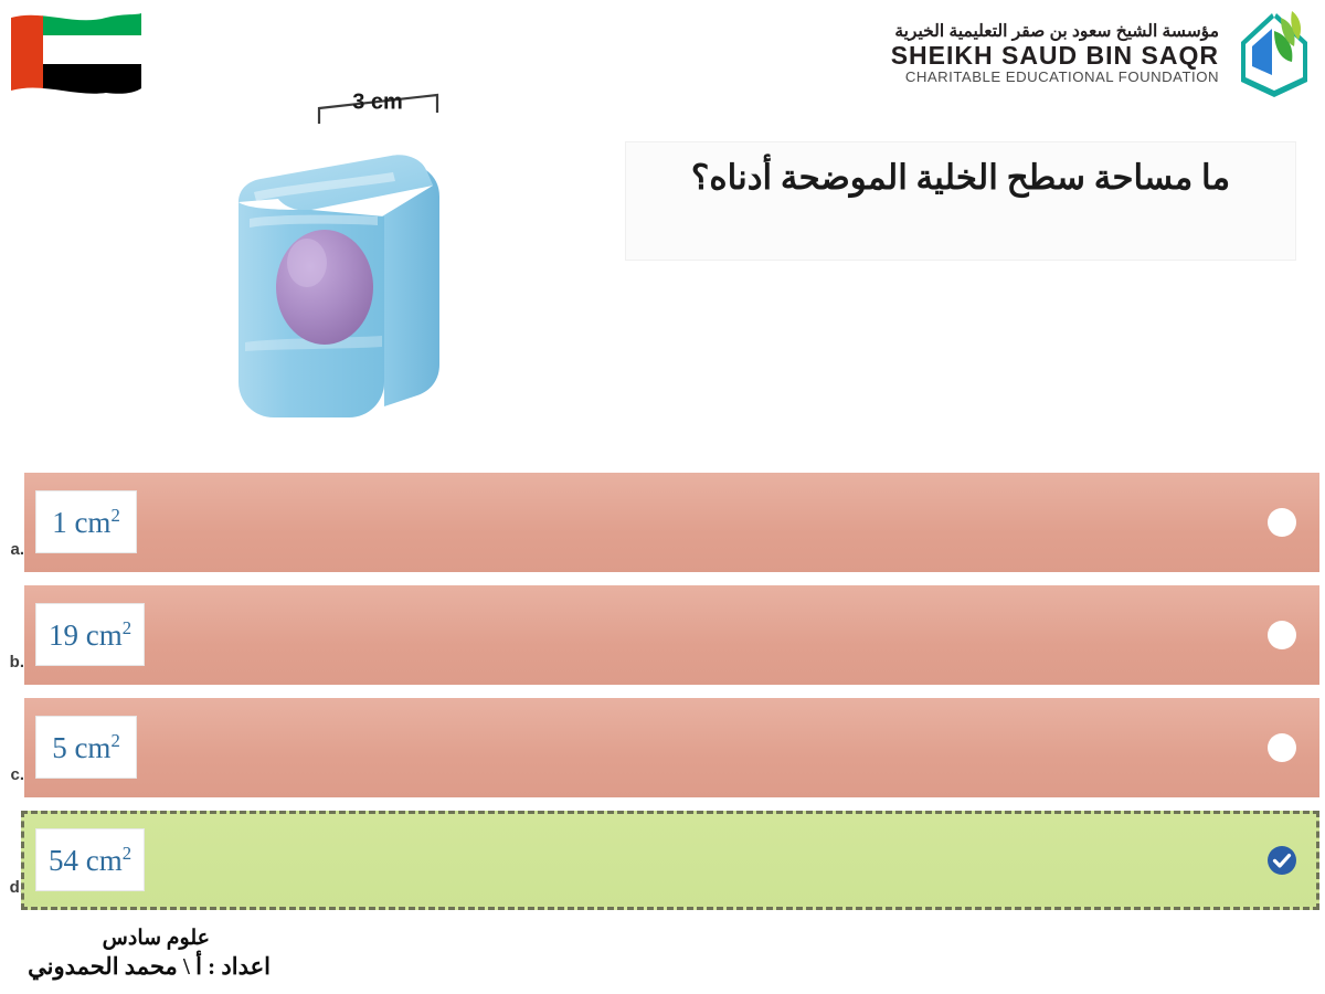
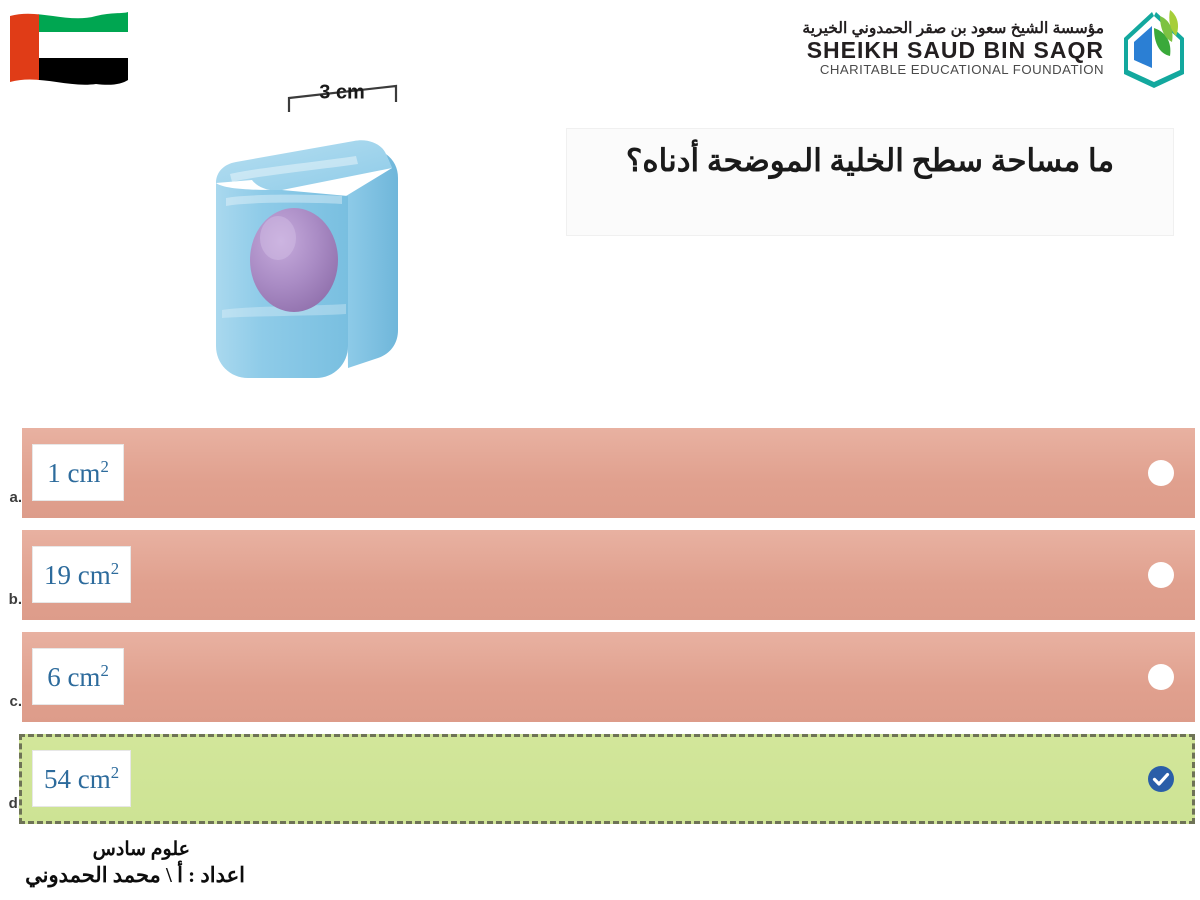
- مؤسسة الشيخ سعود بن صقر التعليمية الخيرية
+ مؤسسة الشيخ سعود بن صقر الحمدوني الخيرية
  SHEIKH SAUD BIN SAQR
  CHARITABLE EDUCATIONAL FOUNDATION
  ما مساحة سطح الخلية الموضحة أدناه؟
  3 cm
  a.
  1 cm2
  b.
  19 cm2
  c.
- 5 cm2
+ 6 cm2
  54 cm2
  علوم سادس
  اعداد : أ \ محمد الحمدوني
